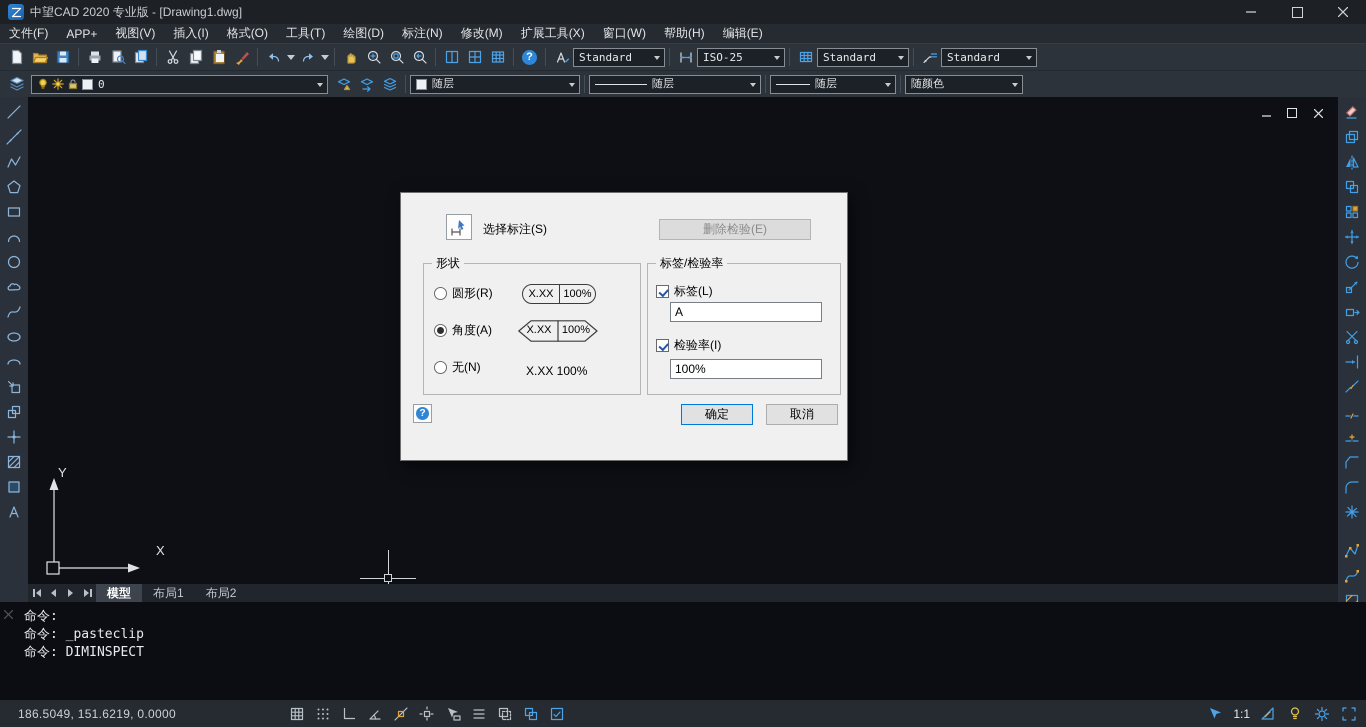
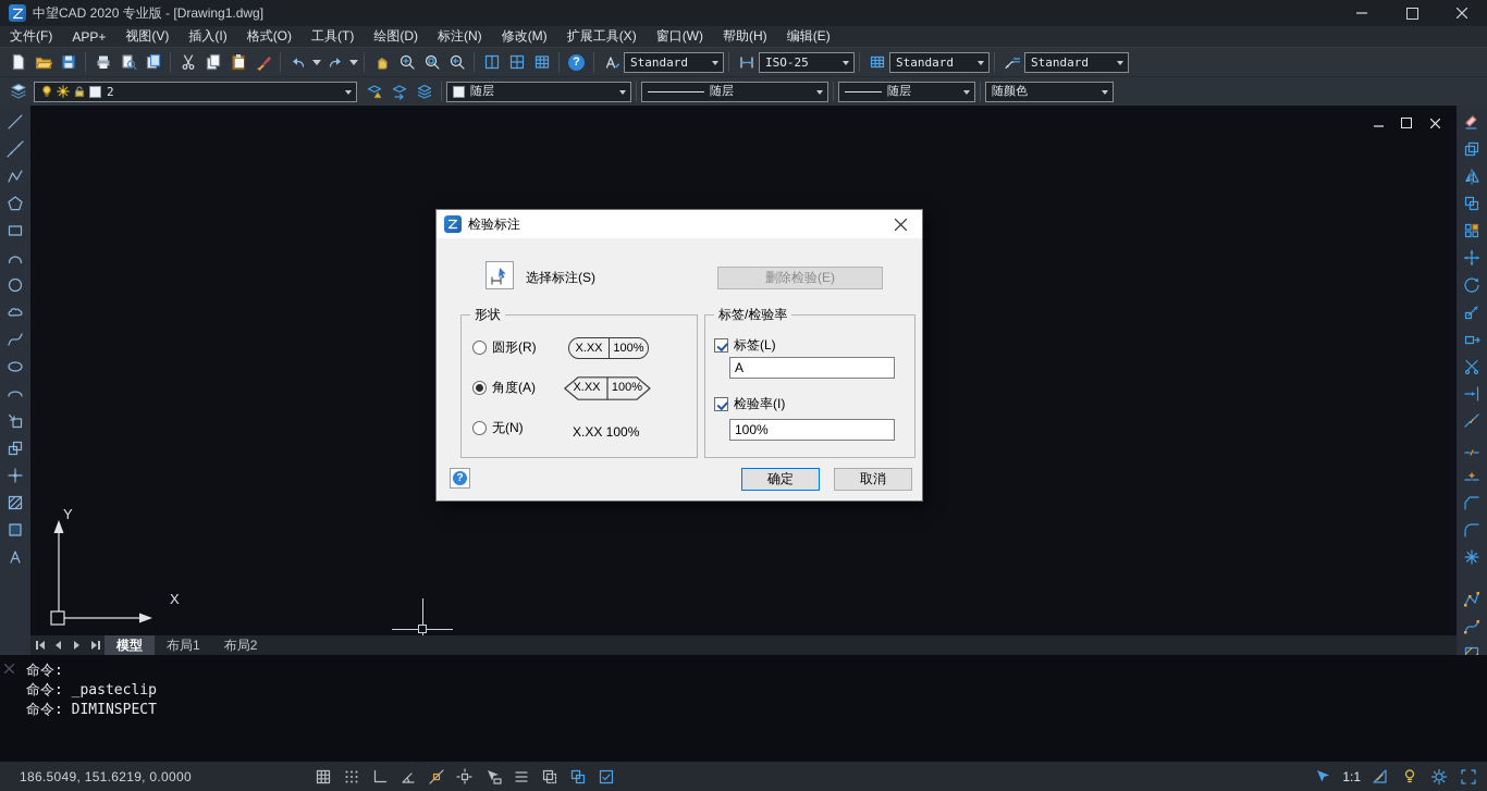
  中望CAD 2020 专业版 - [Drawing1.dwg]
  文件(F)
  APP+
  视图(V)
  插入(I)
  格式(O)
  工具(T)
  绘图(D)
  标注(N)
  修改(M)
  扩展工具(X)
  窗口(W)
  帮助(H)
  编辑(E)
  ?
  Standard
  ISO-25
  Standard
  Standard
- 0
+ 2
  随层
  随层
  随层
  随颜色
  Y
  X
  模型
  布局1
  布局2
  命令:
  命令: _pasteclip
  命令: DIMINSPECT
  186.5049, 151.6219, 0.0000
  1:1
+ 检验标注
  选择标注(S)
  删除检验(E)
  形状
  圆形(R)
  X.XX
  100%
  角度(A)
  X.XX
  100%
  无(N)
  X.XX 100%
  标签/检验率
  标签(L)
  A
  检验率(I)
  100%
  ?
  确定
  取消
